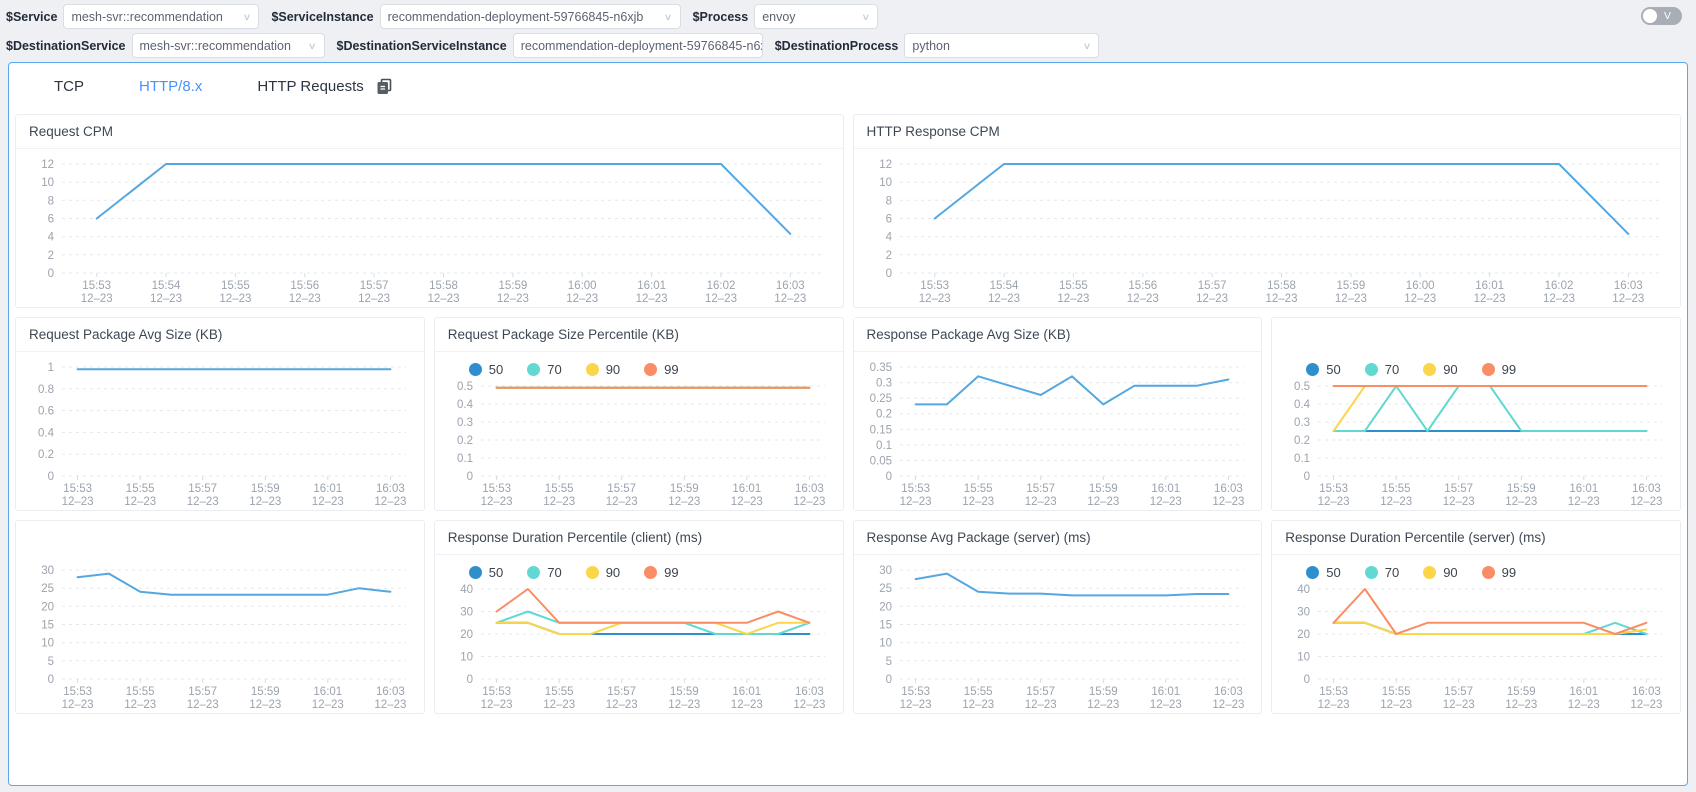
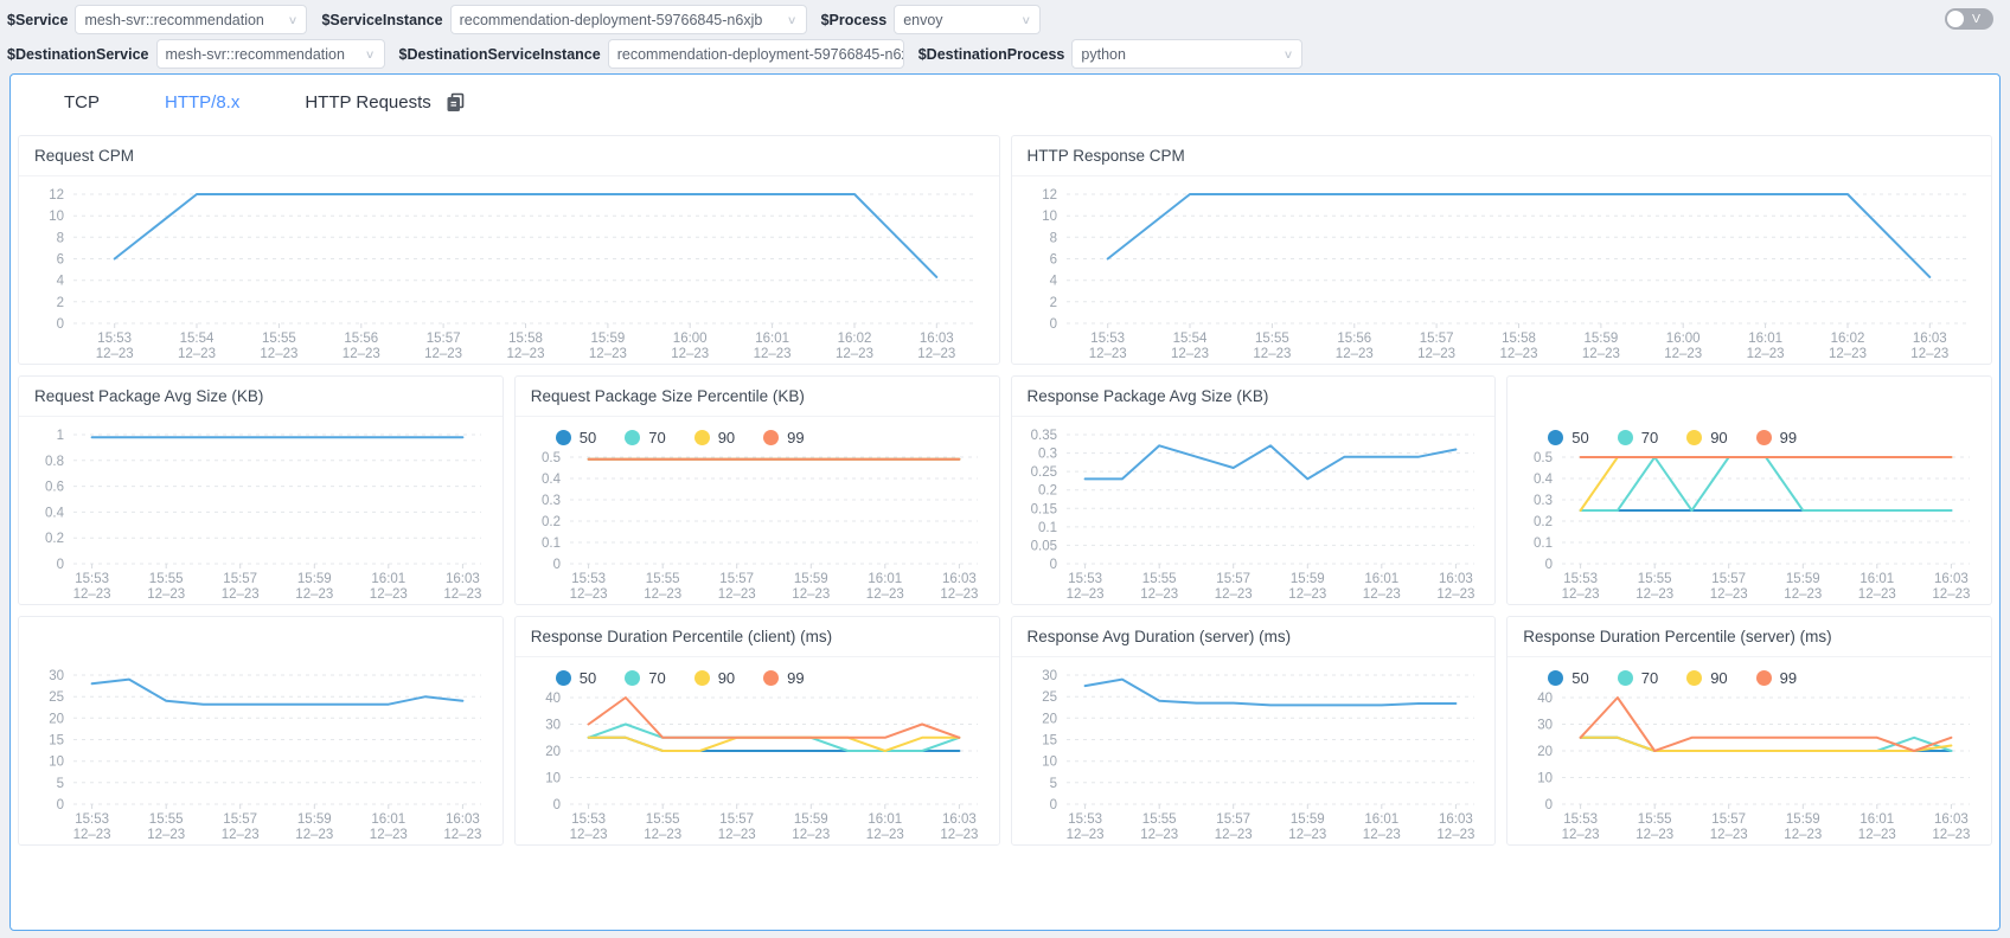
  $Service
  mesh-svr::recommendation
  ∨
  $ServiceInstance
  recommendation-deployment-59766845-n6xjb
  ∨
  $Process
  envoy
  ∨
  $DestinationService
  mesh-svr::recommendation
  ∨
  $DestinationServiceInstance
  recommendation-deployment-59766845-n6
  $DestinationProcess
  python
  ∨
  V
  TCP
  HTTP/8.x
  HTTP Requests
  Request CPM
  0
  2
  4
  6
  8
  10
  12
  15:53
  12–23
  15:54
  12–23
  15:55
  12–23
  15:56
  12–23
  15:57
  12–23
  15:58
  12–23
  15:59
  12–23
  16:00
  12–23
  16:01
  12–23
  16:02
  12–23
  16:03
  12–23
  HTTP Response CPM
  0
  2
  4
  6
  8
  10
  12
  15:53
  12–23
  15:54
  12–23
  15:55
  12–23
  15:56
  12–23
  15:57
  12–23
  15:58
  12–23
  15:59
  12–23
  16:00
  12–23
  16:01
  12–23
  16:02
  12–23
  16:03
  12–23
  Request Package Avg Size (KB)
  0
  0.2
  0.4
  0.6
  0.8
  1
  15:53
  12–23
  15:55
  12–23
  15:57
  12–23
  15:59
  12–23
  16:01
  12–23
  16:03
  12–23
  Request Package Size Percentile (KB)
  50
  70
  90
  99
  0
  0.1
  0.2
  0.3
  0.4
  0.5
  15:53
  12–23
  15:55
  12–23
  15:57
  12–23
  15:59
  12–23
  16:01
  12–23
  16:03
  12–23
  Response Package Avg Size (KB)
  0
  0.05
  0.1
  0.15
  0.2
  0.25
  0.3
  0.35
  15:53
  12–23
  15:55
  12–23
  15:57
  12–23
  15:59
  12–23
  16:01
  12–23
  16:03
  12–23
  50
  70
  90
  99
  0
  0.1
  0.2
  0.3
  0.4
  0.5
  15:53
  12–23
  15:55
  12–23
  15:57
  12–23
  15:59
  12–23
  16:01
  12–23
  16:03
  12–23
  0
  5
  10
  15
  20
  25
  30
  15:53
  12–23
  15:55
  12–23
  15:57
  12–23
  15:59
  12–23
  16:01
  12–23
  16:03
  12–23
  Response Duration Percentile (client) (ms)
  50
  70
  90
  99
  0
  10
  20
  30
  40
  15:53
  12–23
  15:55
  12–23
  15:57
  12–23
  15:59
  12–23
  16:01
  12–23
  16:03
  12–23
- Response Avg Package (server) (ms)
+ Response Avg Duration (server) (ms)
  0
  5
  10
  15
  20
  25
  30
  15:53
  12–23
  15:55
  12–23
  15:57
  12–23
  15:59
  12–23
  16:01
  12–23
  16:03
  12–23
  Response Duration Percentile (server) (ms)
  50
  70
  90
  99
  0
  10
  20
  30
  40
  15:53
  12–23
  15:55
  12–23
  15:57
  12–23
  15:59
  12–23
  16:01
  12–23
  16:03
  12–23
